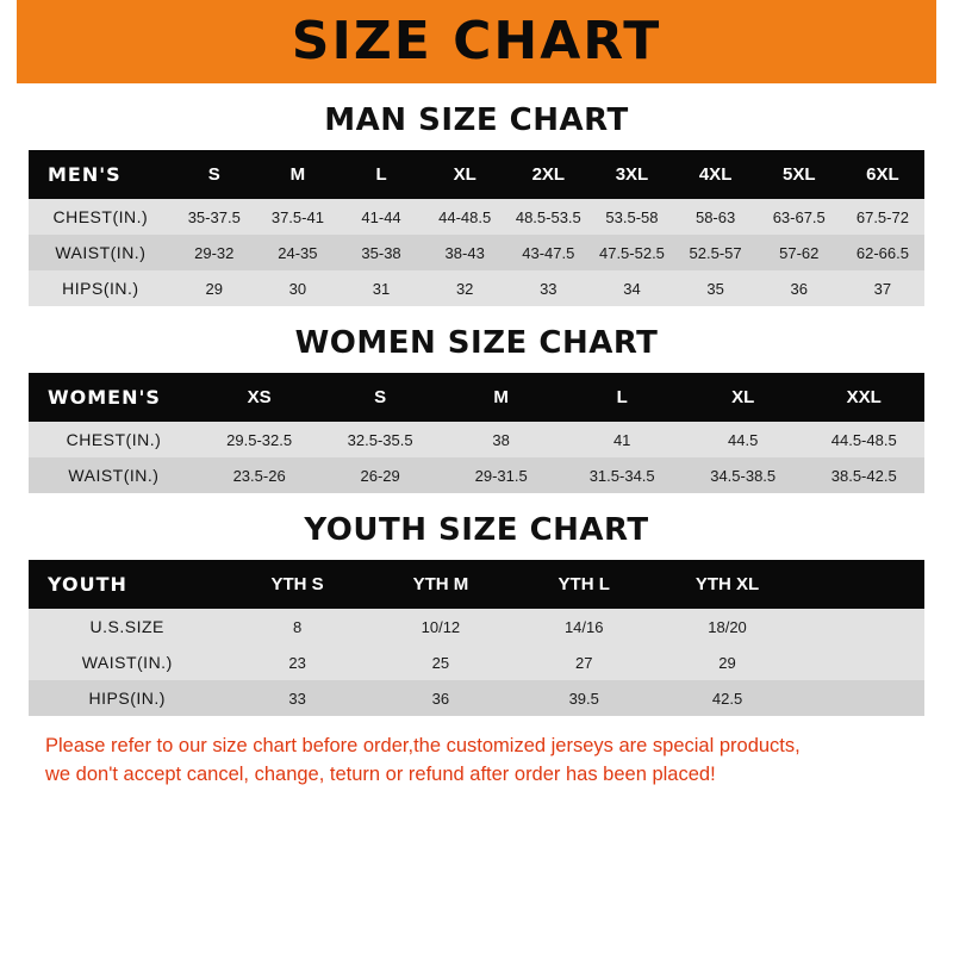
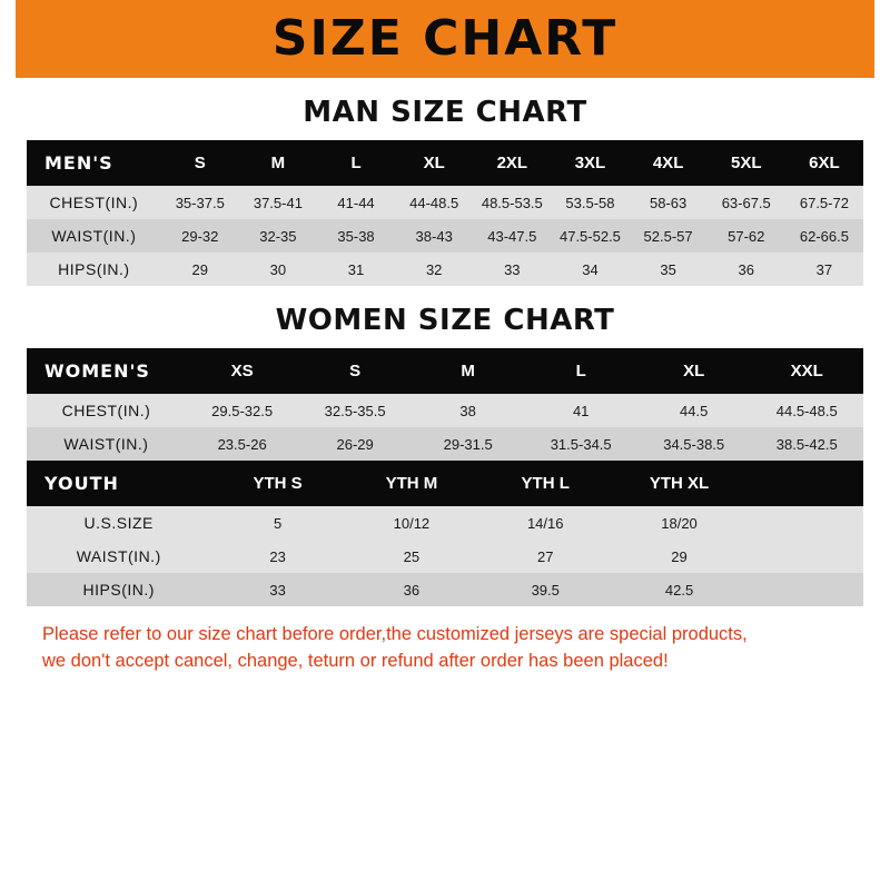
  SIZE CHART
  MAN SIZE CHART
  MEN'S	S	M	L	XL	2XL	3XL	4XL	5XL	6XL
  CHEST(IN.)	35-37.5	37.5-41	41-44	44-48.5	48.5-53.5	53.5-58	58-63	63-67.5	67.5-72
- WAIST(IN.)	29-32	24-35	35-38	38-43	43-47.5	47.5-52.5	52.5-57	57-62	62-66.5
+ WAIST(IN.)	29-32	32-35	35-38	38-43	43-47.5	47.5-52.5	52.5-57	57-62	62-66.5
  HIPS(IN.)	29	30	31	32	33	34	35	36	37
  WOMEN SIZE CHART
  WOMEN'S	XS	S	M	L	XL	XXL
  CHEST(IN.)	29.5-32.5	32.5-35.5	38	41	44.5	44.5-48.5
  WAIST(IN.)	23.5-26	26-29	29-31.5	31.5-34.5	34.5-38.5	38.5-42.5
- YOUTH SIZE CHART
  YOUTH	YTH S	YTH M	YTH L	YTH XL
- U.S.SIZE	8	10/12	14/16	18/20
+ U.S.SIZE	5	10/12	14/16	18/20
  WAIST(IN.)	23	25	27	29
  HIPS(IN.)	33	36	39.5	42.5
  Please refer to our size chart before order,the customized jerseys are special products,
  we don't accept cancel, change, teturn or refund after order has been placed!
